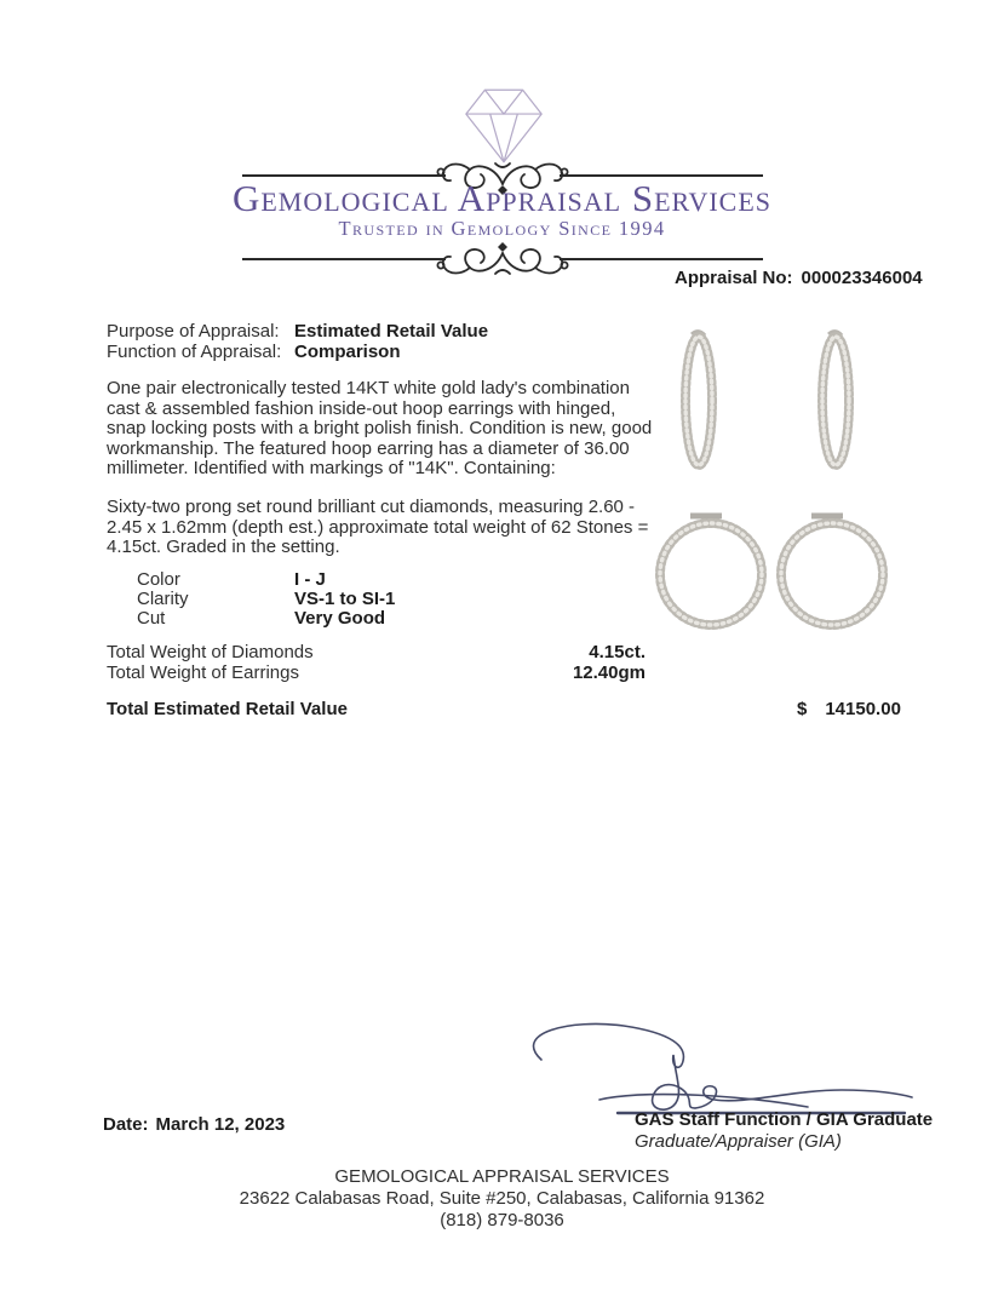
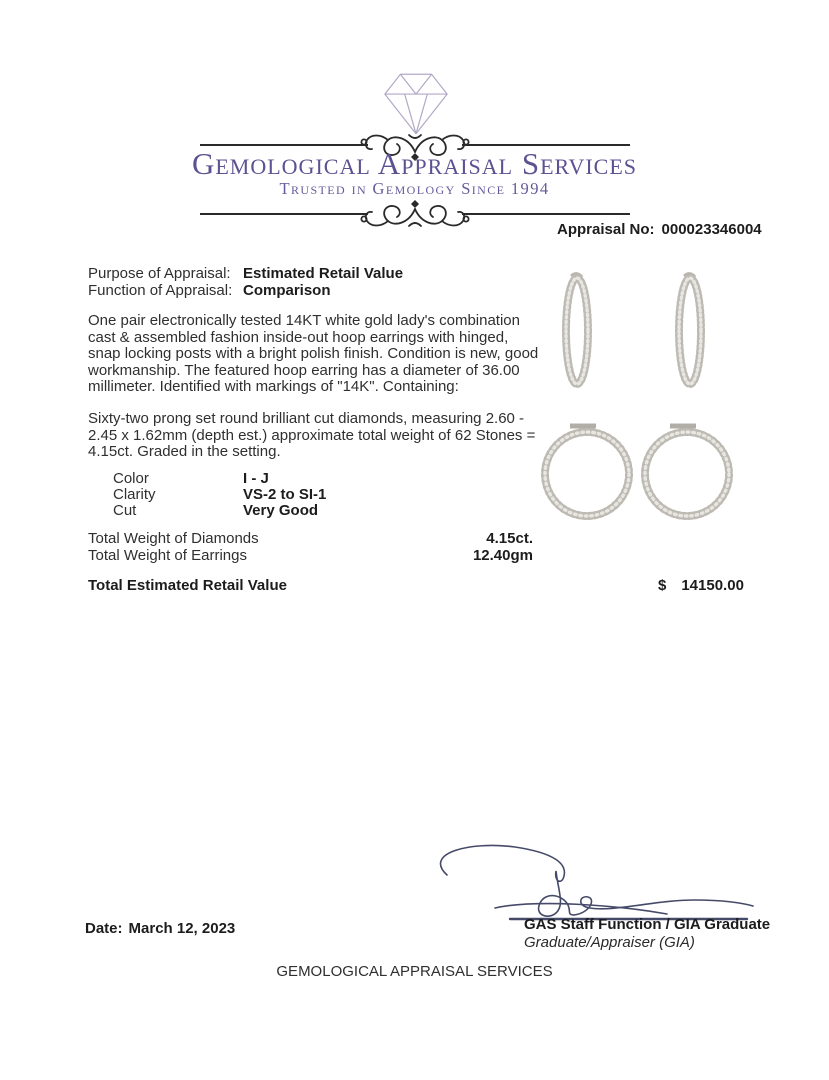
  Gemological Appraisal Services
  Trusted in Gemology Since 1994
  Appraisal No:
  000023346004
  Purpose of Appraisal:
  Estimated Retail Value
  Function of Appraisal:
  Comparison
  One pair electronically tested 14KT white gold lady's combination cast & assembled fashion inside-out hoop earrings with hinged, snap locking posts with a bright polish finish. Condition is new, good workmanship. The featured hoop earring has a diameter of 36.00 millimeter. Identified with markings of "14K". Containing:
  Sixty-two prong set round brilliant cut diamonds, measuring 2.60 - 2.45 x 1.62mm (depth est.) approximate total weight of 62 Stones = 4.15ct. Graded in the setting.
  Color
  I - J
  Clarity
- VS-1 to SI-1
+ VS-2 to SI-1
  Cut
  Very Good
  Total Weight of Diamonds
  4.15ct.
  Total Weight of Earrings
  12.40gm
  Total Estimated Retail Value
  $
  14150.00
  Date:
  March 12, 2023
  GAS Staff Function / GIA Graduate
  Graduate/Appraiser (GIA)
  GEMOLOGICAL APPRAISAL SERVICES
- 23622 Calabasas Road, Suite #250, Calabasas, California 91362
- (818) 879-8036
